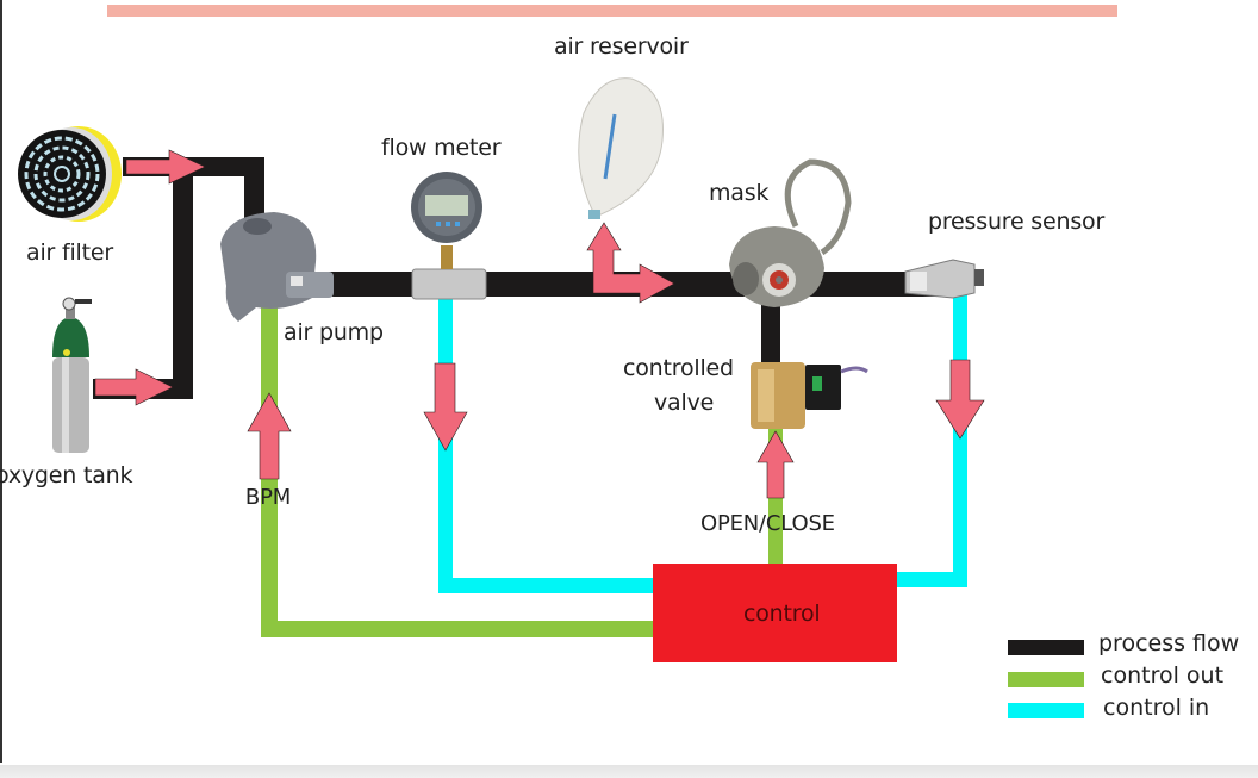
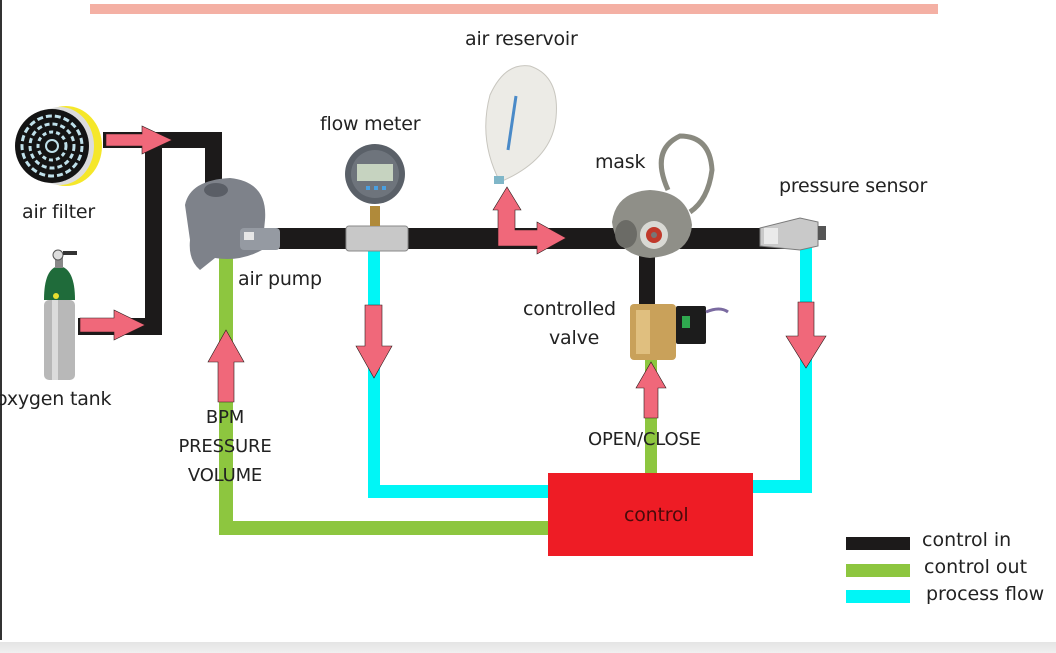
  air reservoir
  flow meter
  mask
  pressure sensor
  air filter
  air pump
  oxygen tank
  controlled
  valve
  BPM
+ PRESSURE
+ VOLUME
  OPEN/CLOSE
  control
- process flow
+ control in
  control out
- control in
+ process flow
